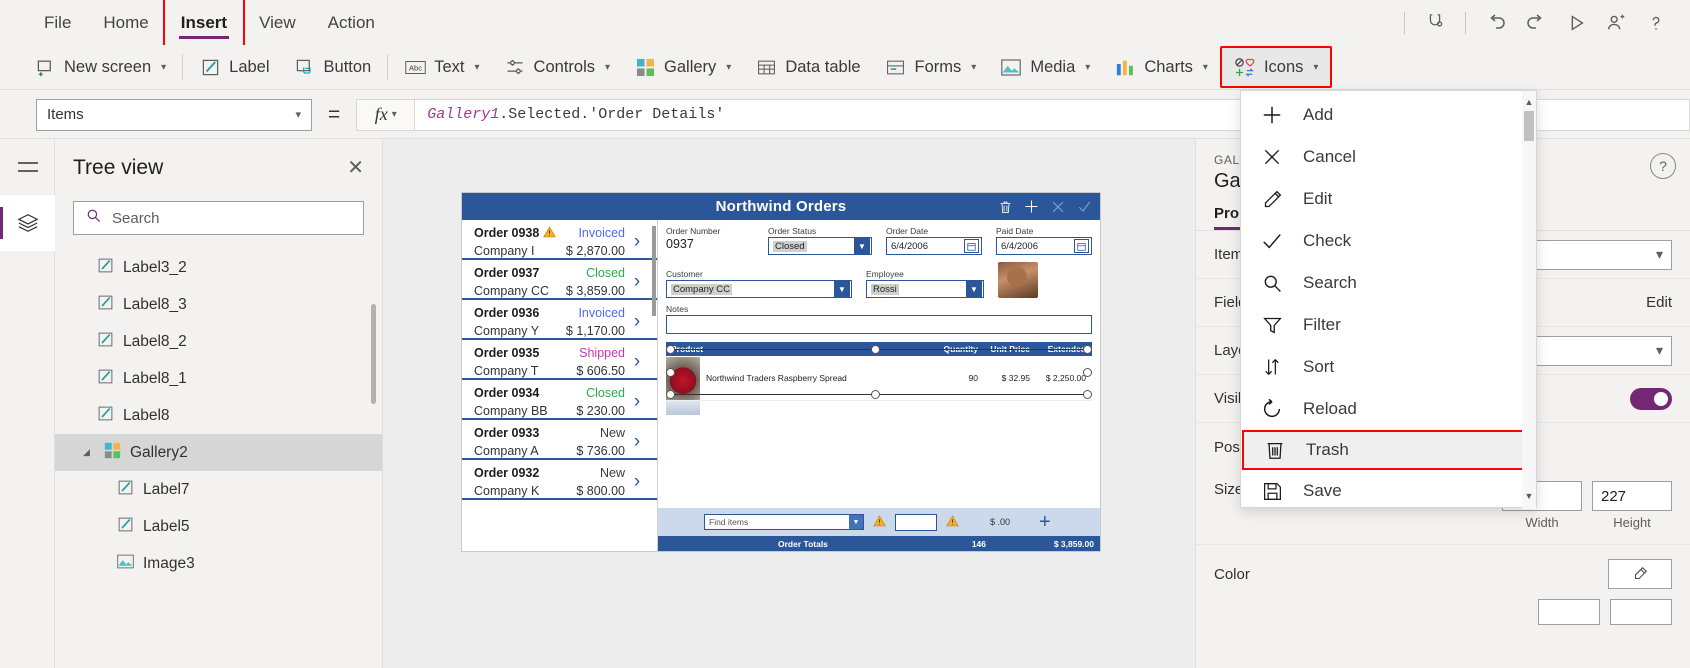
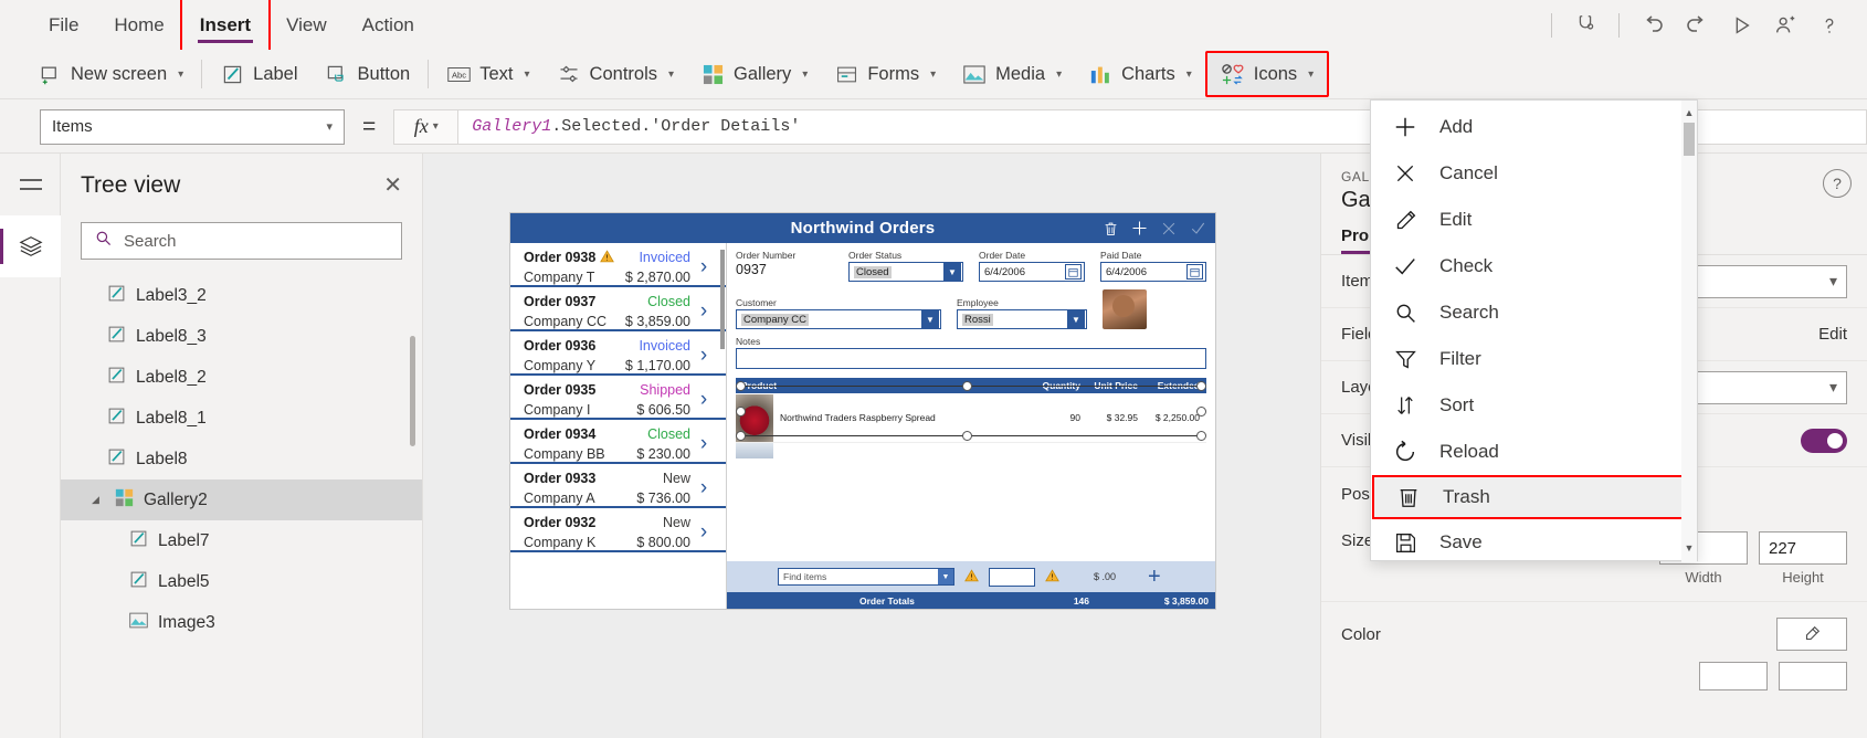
  File
  Home
  Insert
  View
  Action
  New screen
  ▾
  Label
  Button
  Abc
  Text
  ▾
  Controls
  ▾
  Gallery
  ▾
- Data table
  Forms
  ▾
  Media
  ▾
  Charts
  ▾
  Icons
  ▾
  Items
  ▾
  =
  fx
  ▾
  Gallery1
  .Selected.'Order Details'
  Tree view
  ✕
  Search
  Label3_2
  Label8_3
  Label8_2
  Label8_1
  Label8
  ◢
  Gallery2
  Label7
  Label5
  Image3
  Northwind Orders
  Order 0938
  Invoiced
  ›
- Company I
+ Company T
  $ 2,870.00
  Order 0937
  Closed
  ›
  Company CC
  $ 3,859.00
  Order 0936
  Invoiced
  ›
  Company Y
  $ 1,170.00
  Order 0935
  Shipped
  ›
- Company T
+ Company I
  $ 606.50
  Order 0934
  Closed
  ›
  Company BB
  $ 230.00
  Order 0933
  New
  ›
  Company A
  $ 736.00
  Order 0932
  New
  ›
  Company K
  $ 800.00
  Order Number
  0937
  Order Status
  Closed
  ▼
  Order Date
  6/4/2006
  Paid Date
  6/4/2006
  Customer
  Company CC
  ▼
  Employee
  Rossi
  ▼
  Notes
  Northwind Traders Raspberry Spread
  90
  $ 32.95
  $ 2,250.00
  Find items
  $ .00
  +
  Order Totals
  146
  $ 3,859.00
  ?
  Item
  ▾
  Edit
  ▾
  Size
  Width
  227
  Height
  Color
  Add
  Cancel
  Edit
  Check
  Search
  Filter
  Sort
  Reload
  Trash
  Save
  ▲
  ▼
